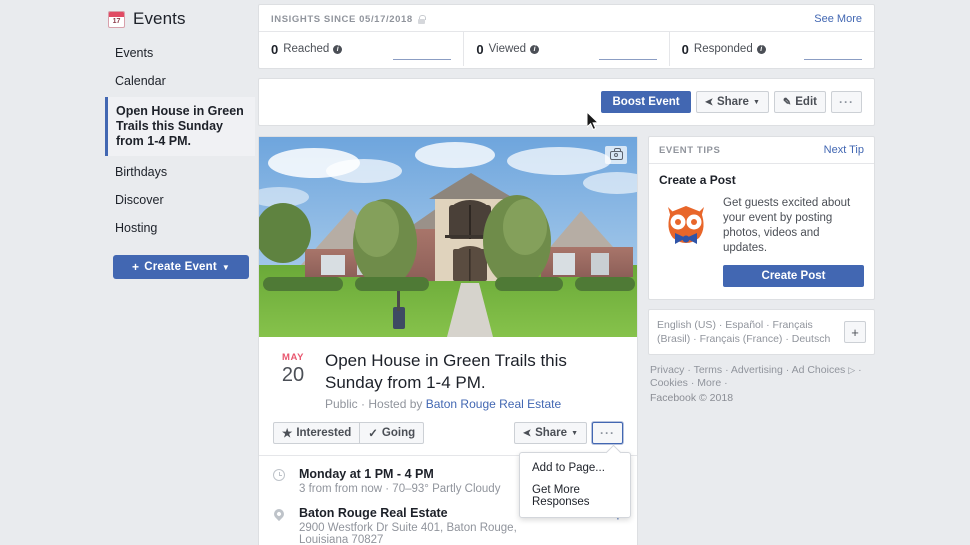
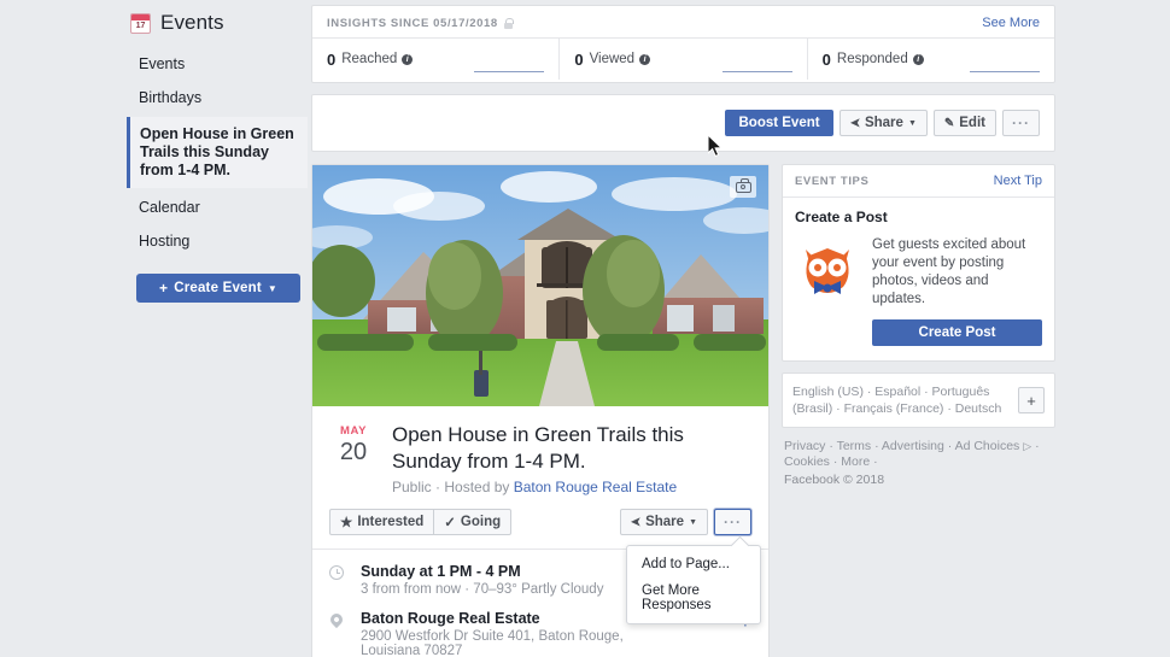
  Events
  Events
- Calendar
+ Birthdays
  Open House in Green Trails this Sunday from 1-4 PM.
- Birthdays
+ Calendar
- Discover
  Hosting
  +
  Create Event
  ▼
  INSIGHTS SINCE 05/17/2018
  See More
  0
  Reached
  0
  Viewed
  0
  Responded
  Boost Event
  Share
  ✎
  Edit
  ···
  MAY
  20
  Open House in Green Trails this Sunday from 1-4 PM.
  Public · Hosted by Baton Rouge Real Estate
  ★
  Interested
  ✓
  Going
  Share
  ···
- Monday at 1 PM - 4 PM
+ Sunday at 1 PM - 4 PM
  3 from from now · 70–93° Partly Cloudy
  Baton Rouge Real Estate
  2900 Westfork Dr Suite 401, Baton Rouge, Louisiana 70827
  Add to Page...
  Get More Responses
  EVENT TIPS
  Next Tip
  Create a Post
  Get guests excited about your event by posting photos, videos and updates.
  Create Post
- English (US) · Español · Français (Brasil) · Français (France) · Deutsch
+ English (US) · Español · Português (Brasil) · Français (France) · Deutsch
  +
  Privacy · Terms · Advertising · Ad Choices ▷ ·
  Cookies · More ·
  Facebook © 2018
